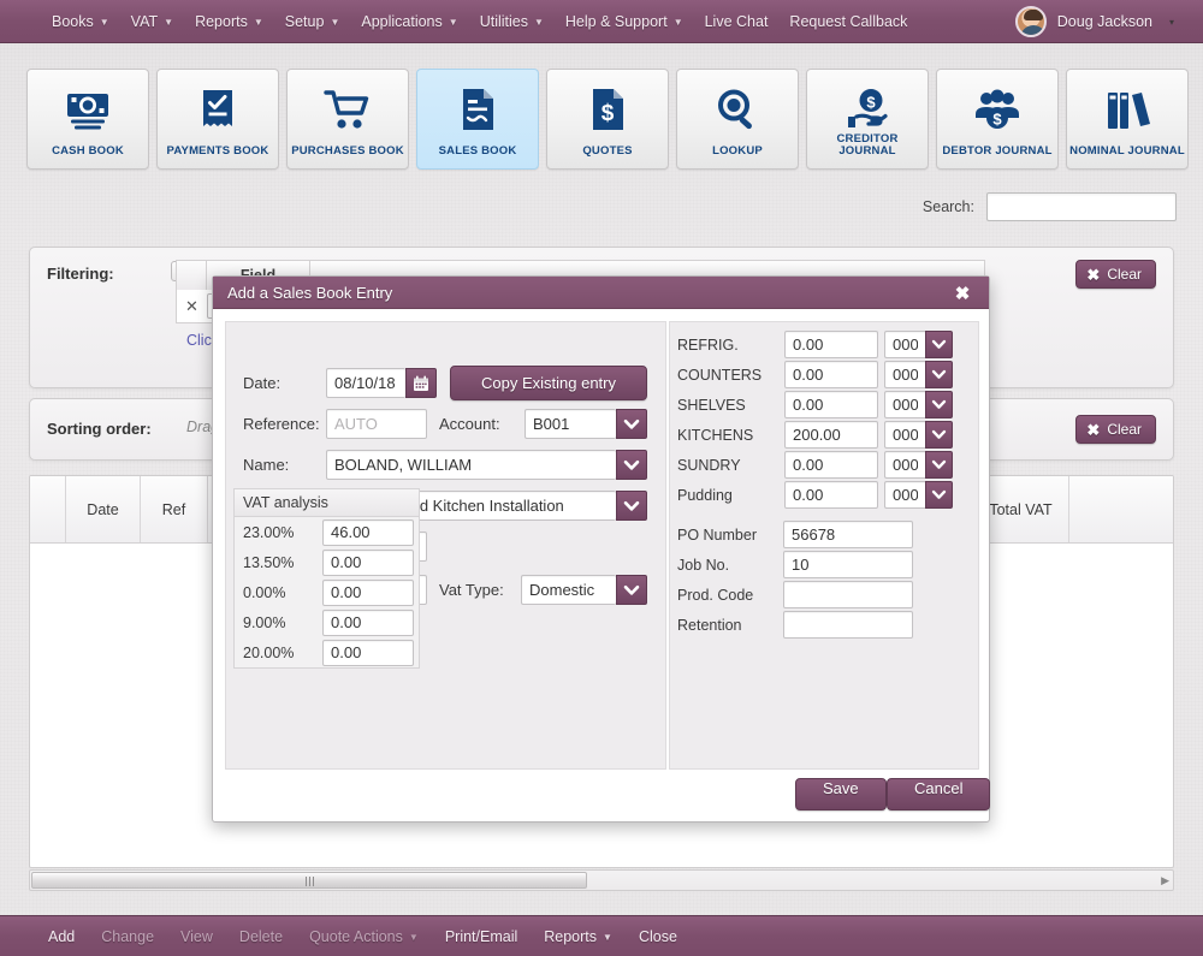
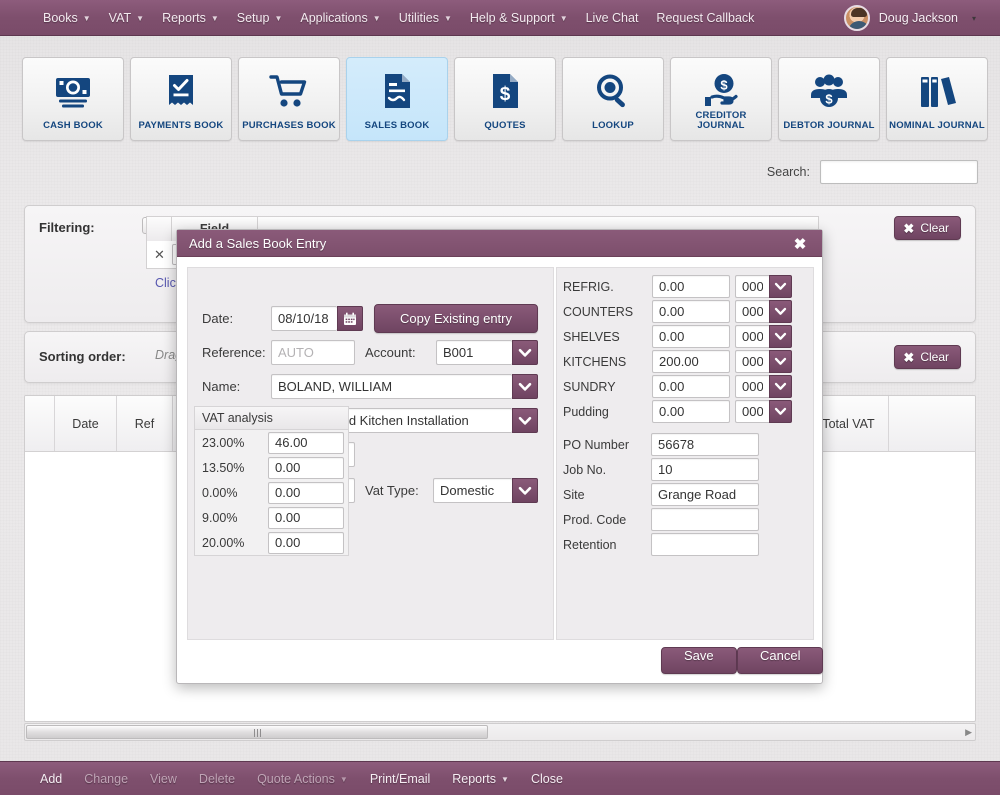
  Books ▼
  VAT ▼
  Reports ▼
  Setup ▼
  Applications ▼
  Utilities ▼
  Help & Support ▼
  Live Chat
  Request Callback
  Doug Jackson
  ▾
  CASH BOOK
  PAYMENTS BOOK
  PURCHASES BOOK
  SALES BOOK
  $
  QUOTES
  LOOKUP
  $
  CREDITOR JOURNAL
  $
  DEBTOR JOURNAL
  NOMINAL JOURNAL
  Search:
  Filtering:
  ✕
  ✖
  Clear
  Sorting order:
  ✖
  Clear
  Date
  Ref
  Total VAT
  ▶
  Add
  Change
  View
  Delete
  Quote Actions ▼
  Print/Email
  Reports ▼
  Close
  Add a Sales Book Entry
  ✖
  Date:
  08/10/18
  Copy Existing entry
  Reference:
  AUTO
  Account:
  B001
  Name:
  BOLAND, WILLIAM
  Vat Type:
  Domestic
  VAT analysis
  23.00%
  46.00
  13.50%
  0.00
  0.00%
  0.00
  9.00%
  0.00
  20.00%
  0.00
  REFRIG.
  0.00
  000
  COUNTERS
  0.00
  000
  SHELVES
  0.00
  000
  KITCHENS
  200.00
  000
  SUNDRY
  0.00
  000
  Pudding
  0.00
  000
  PO Number
  56678
  Job No.
  10
+ Site
+ Grange Road
  Prod. Code
  Retention
  Save
  Cancel
